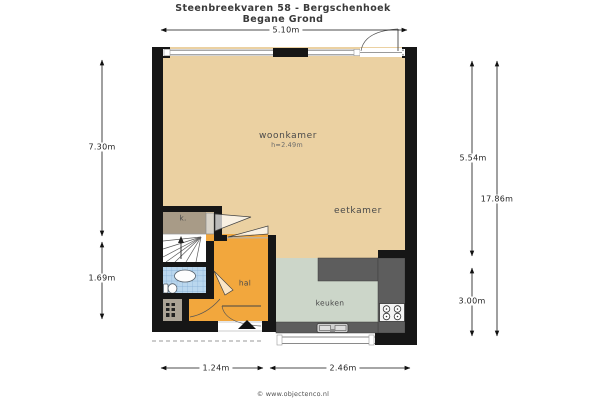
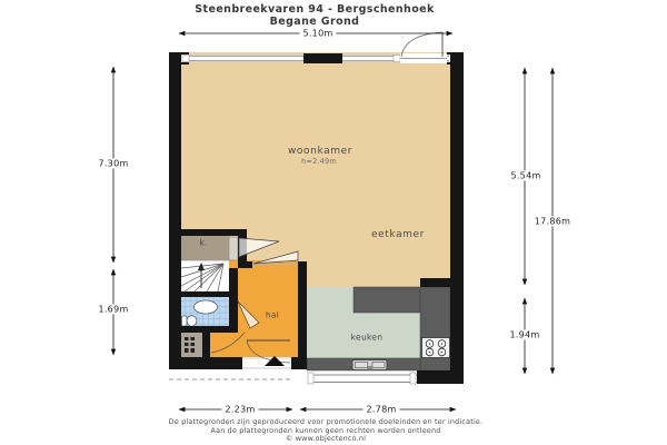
- Steenbreekvaren 58 - Bergschenhoek
+ Steenbreekvaren 94 - Bergschenhoek
  Begane Grond
  woonkamer
  h=2.49m
  eetkamer
  hal
  keuken
  k.
  5.10m
  7.30m
  1.69m
  5.54m
  17.86m
- 3.00m
+ 1.94m
- 1.24m
+ 2.23m
- 2.46m
+ 2.78m
+ De plattegronden zijn geproduceerd voor promotionele doeleinden en ter indicatie.
+ Aan de plattegronden kunnen geen rechten worden ontleend
  © www.objectenco.nl
